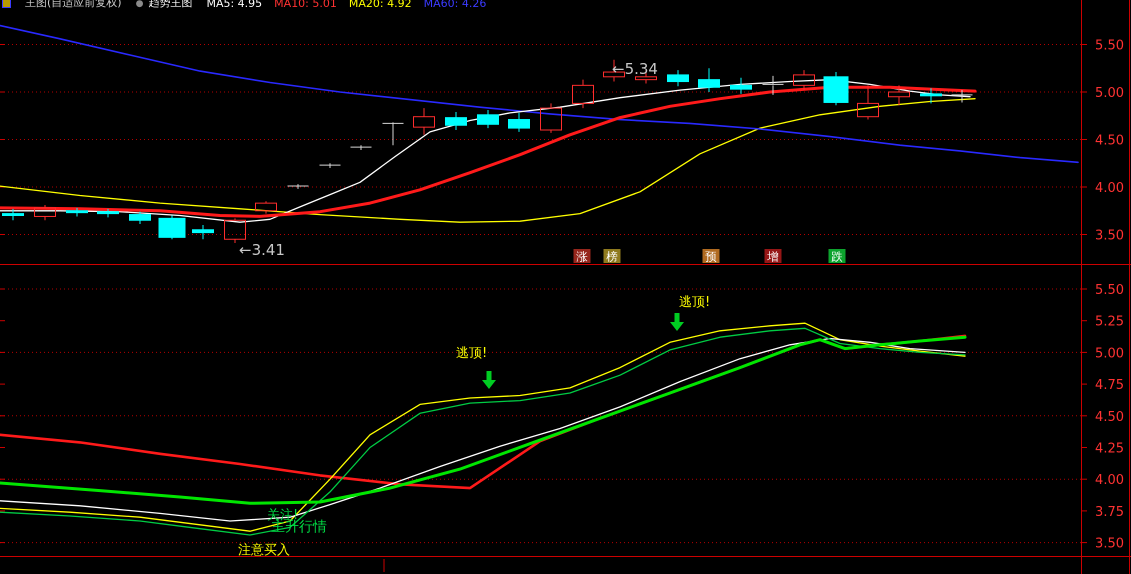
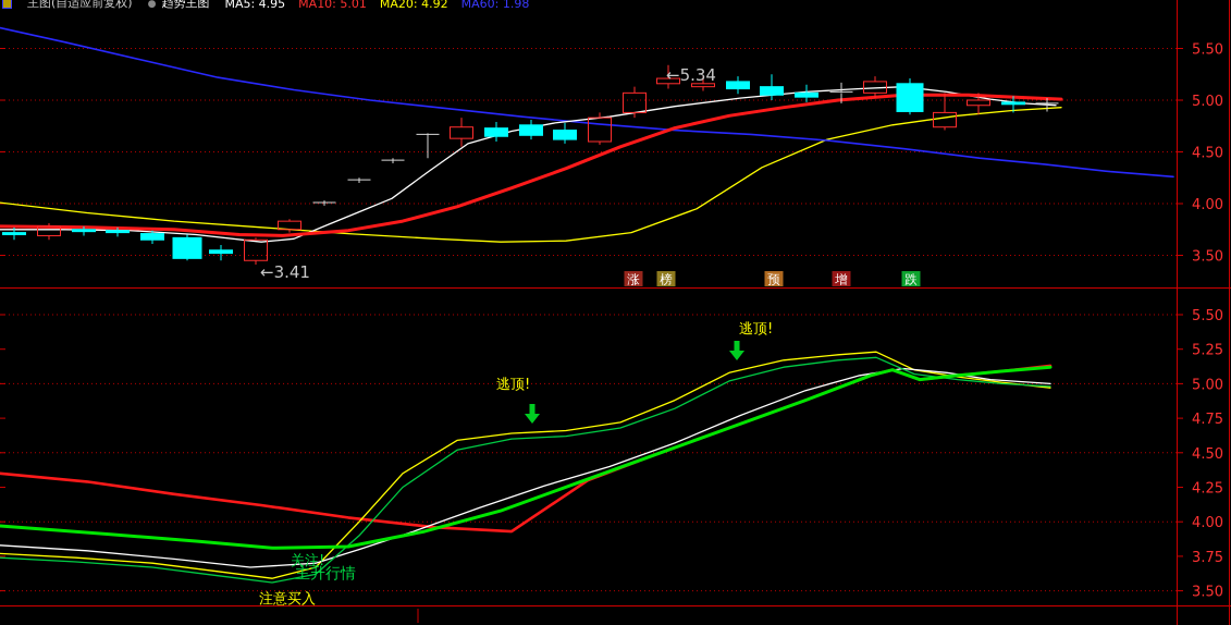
  5.50
  5.00
  4.50
  4.00
  3.50
  ←5.34
  ←3.41
  涨
  榜
  预
  增
  跌
  5.50
  5.25
  5.00
  4.75
  4.50
  4.25
  4.00
  3.75
  3.50
  逃顶!
  逃顶!
  关注!
  主升行情
  注意买入
  主图(自适应前复权)
  ●
  趋势主图
- MA5: 4.95 MA10: 5.01 MA20: 4.92 MA60: 4.26
+ MA5: 4.95 MA10: 5.01 MA20: 4.92 MA60: 1.98
